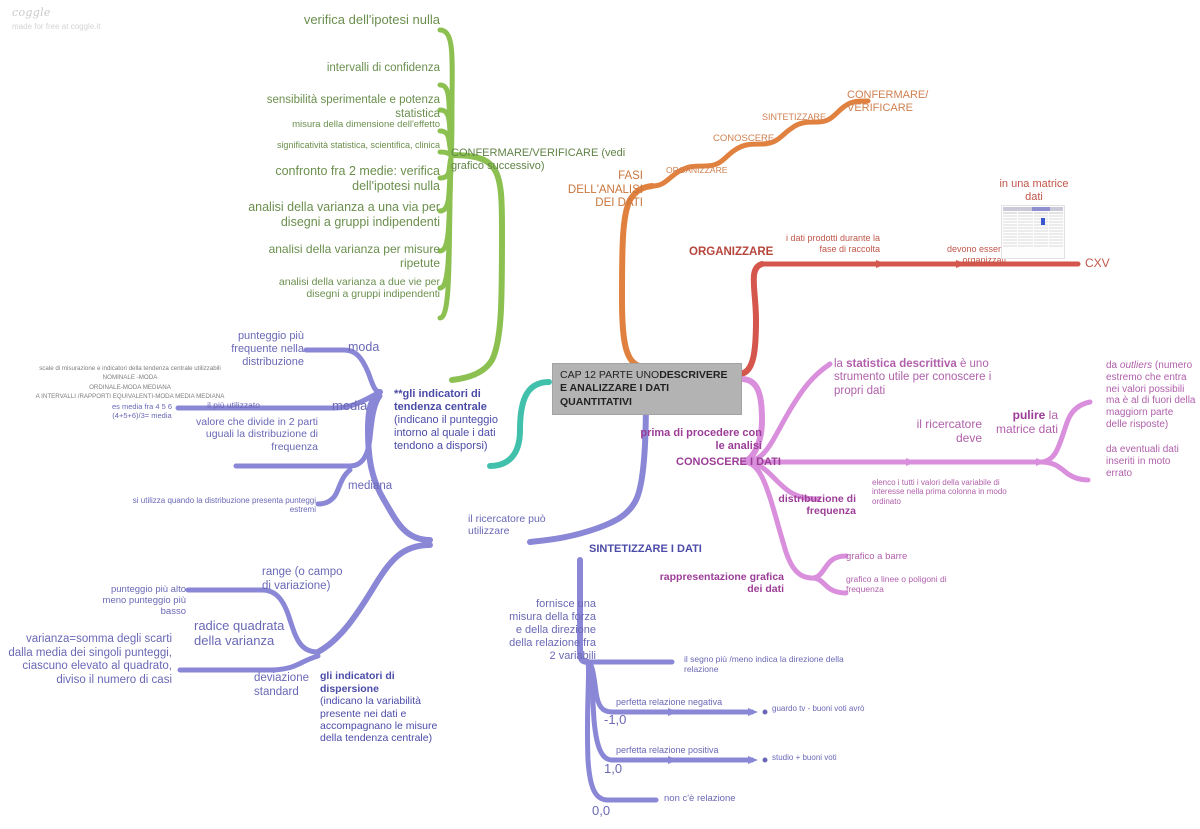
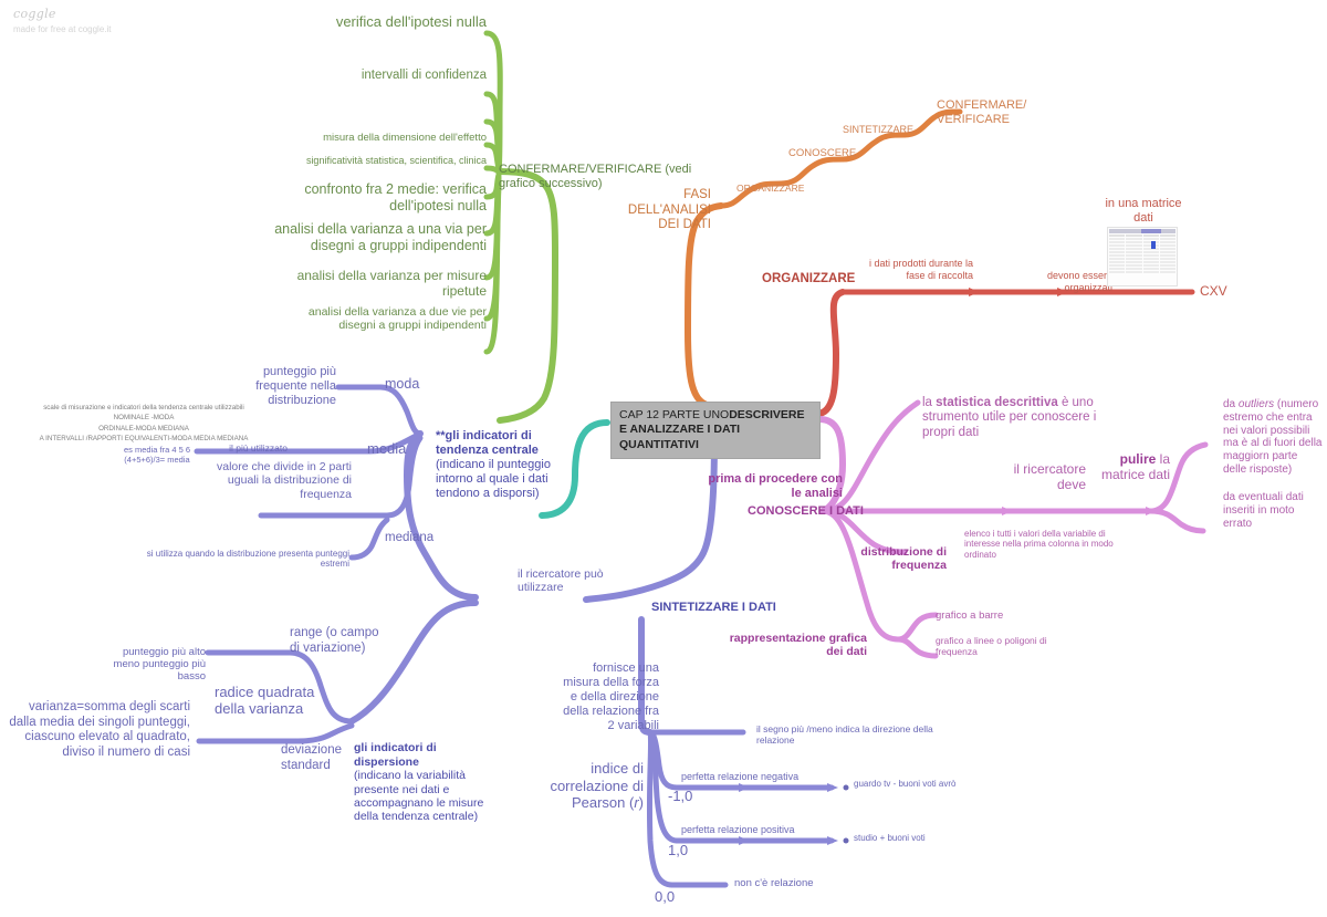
  coggle
  made for free at coggle.it
  CAP 12 PARTE UNODESCRIVERE E ANALIZZARE I DATI QUANTITATIVI
  verifica dell'ipotesi nulla
  intervalli di confidenza
- sensibilità sperimentale e potenza statistica
  misura della dimensione dell'effetto
  significatività statistica, scientifica, clinica
  confronto fra 2 medie: verifica dell'ipotesi nulla
  analisi della varianza a una via per disegni a gruppi indipendenti
  analisi della varianza per misure ripetute
  analisi della varianza a due vie per disegni a gruppi indipendenti
  CONFERMARE/VERIFICARE (vedi grafico successivo)
  FASI DELL'ANALISI DEI DATI
  ORGANIZZARE
  CONOSCERE
  SINTETIZZARE
  CONFERMARE/ VERIFICARE
  ORGANIZZARE
  i dati prodotti durante la fase di raccolta
  devono esser organizzati
  CXV
  in una matrice dati
  CONOSCERE I DATI
  la statistica descrittiva è uno strumento utile per conoscere i propri dati
  prima di procedere con le analisi
  il ricercatore deve
  pulire la matrice dati
  da outliers (numero estremo che entra nei valori possibili ma è al di fuori della maggiorn parte delle risposte)
  da eventuali dati inseriti in moto errato
  distribuzione di frequenza
  elenco i tutti i valori della variabile di interesse nella prima colonna in modo ordinato
  rappresentazione grafica dei dati
  grafico a barre
  grafico a linee o poligoni di frequenza
  SINTETIZZARE I DATI
  il ricercatore può utilizzare
  **gli indicatori di tendenza centrale (indicano il punteggio intorno al quale i dati tendono a disporsi)
  moda
  punteggio più frequente nella distribuzione
  media
  il più utilizzato
  es media fra 4 5 6
  (4+5+6)/3= media
  mediana
  valore che divide in 2 parti uguali la distribuzione di frequenza
  si utilizza quando la distribuzione presenta punteggi estremi
  gli indicatori di dispersione (indicano la variabilità presente nei dati e accompagnano le misure della tendenza centrale)
  range (o campo di variazione)
  punteggio più alto meno punteggio più basso
  deviazione standard
  radice quadrata della varianza
  varianza=somma degli scarti dalla media dei singoli punteggi, ciascuno elevato al quadrato, diviso il numero di casi
+ indice di correlazione di Pearson (r)
  fornisce una misura della forza e della direzione della relazione fra 2 variabili
  il segno più /meno indica la direzione della relazione
  perfetta relazione negativa
  -1,0
  guardo tv - buoni voti avrò
  perfetta relazione positiva
  1,0
  studio + buoni voti
  non c'è relazione
  0,0
